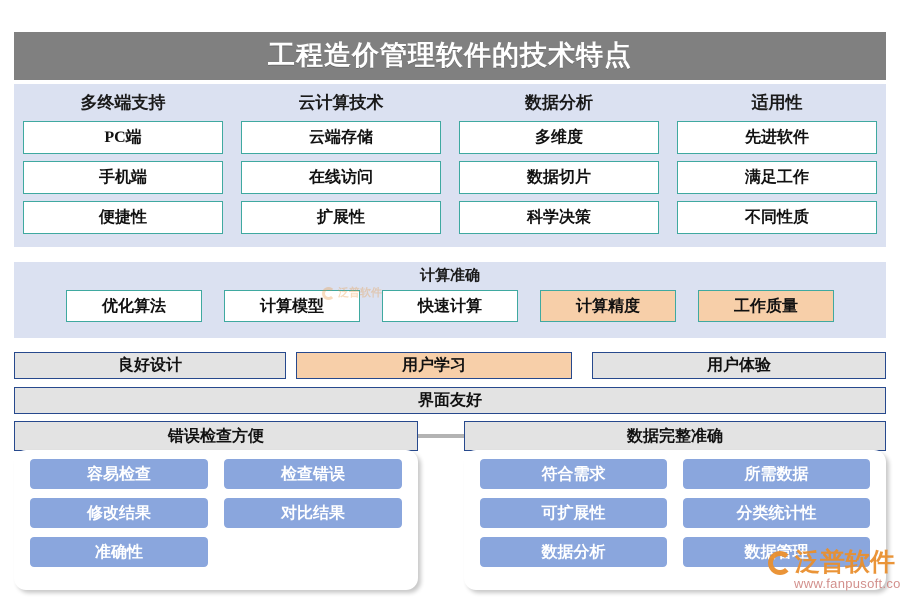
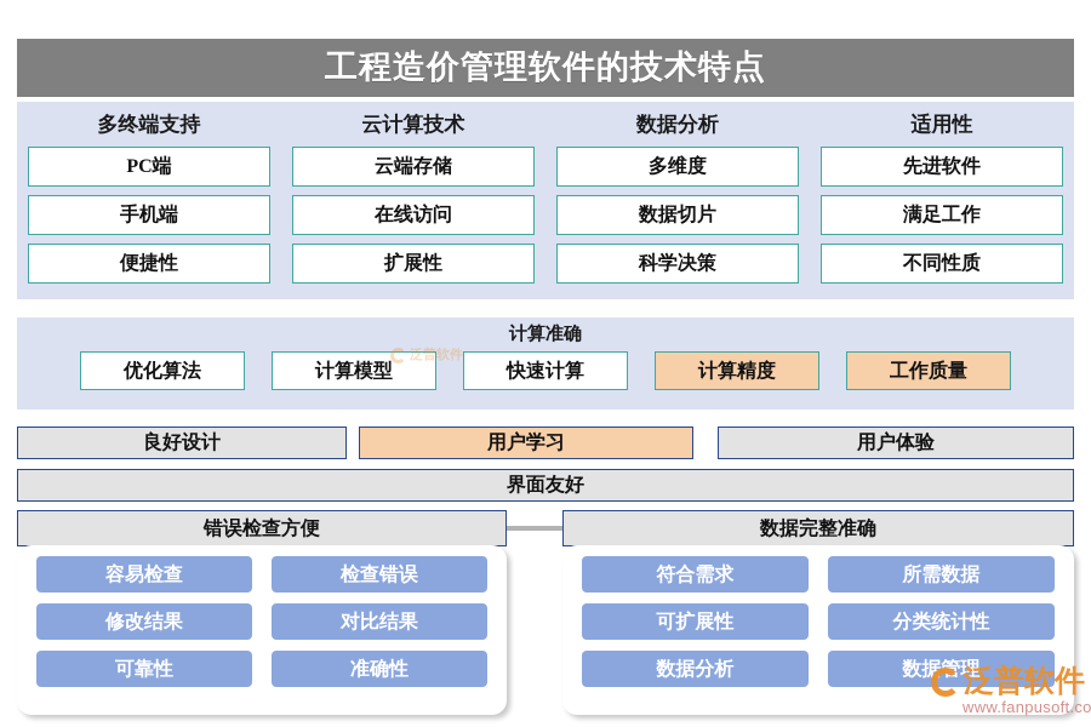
  工程造价管理软件的技术特点
  多终端支持
  PC端
  手机端
  便捷性
  云计算技术
  云端存储
  在线访问
  扩展性
  数据分析
  多维度
  数据切片
  科学决策
  适用性
  先进软件
  满足工作
  不同性质
  计算准确
  优化算法
  计算模型
  快速计算
  计算精度
  工作质量
  良好设计
  用户学习
  用户体验
  界面友好
  错误检查方便
  数据完整准确
  容易检查
  检查错误
  修改结果
  对比结果
+ 可靠性
  准确性
  符合需求
  所需数据
  可扩展性
  分类统计性
  数据分析
  数据管理
  泛普软件
  泛普软件
  www.fanpusoft.co
